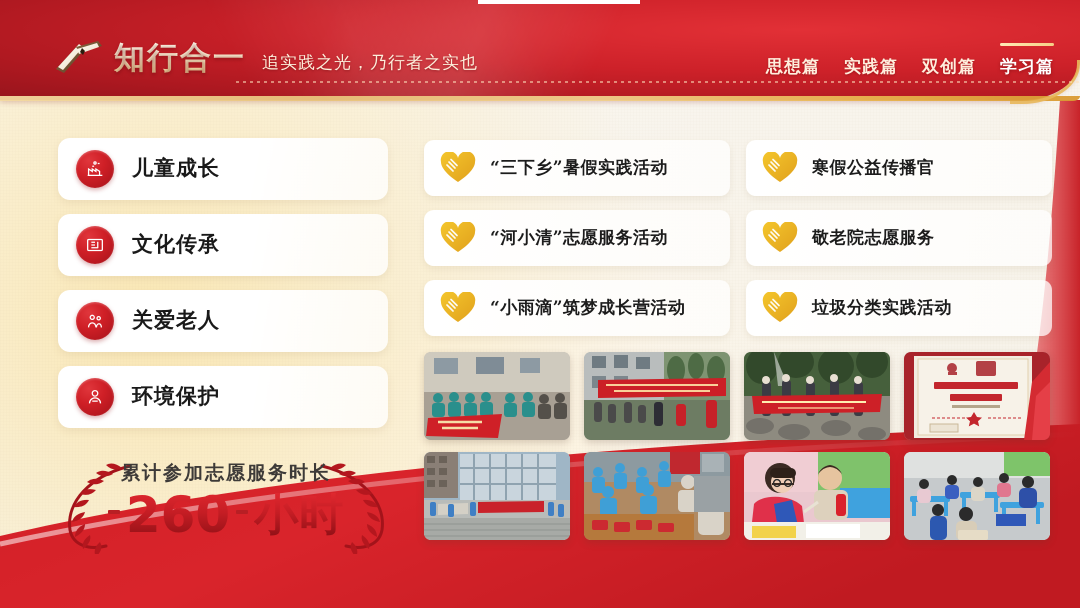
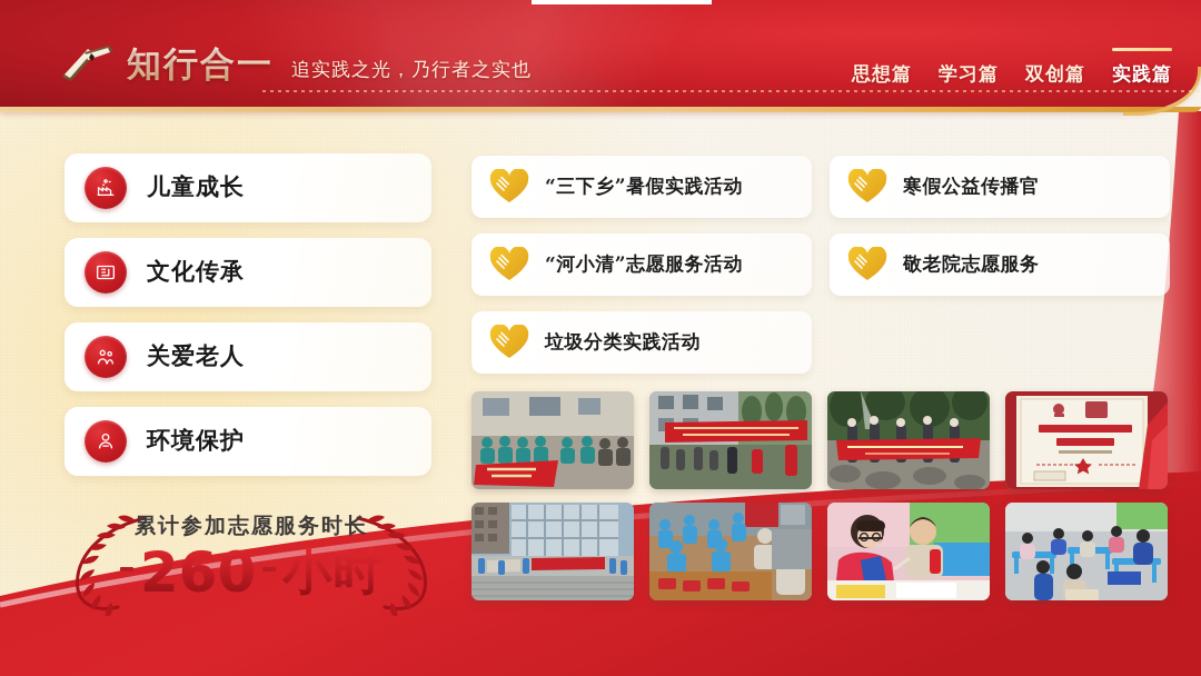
  知行合一
  追实践之光，乃行者之实也
  思想篇
- 实践篇
+ 学习篇
  双创篇
- 学习篇
+ 实践篇
  儿童成长
  文化传承
  关爱老人
  环境保护
  累计参加志愿服务时长
  260
  小时
  “三下乡”暑假实践活动
  寒假公益传播官
  “河小清”志愿服务活动
  敬老院志愿服务
- “小雨滴”筑梦成长营活动
  垃圾分类实践活动
